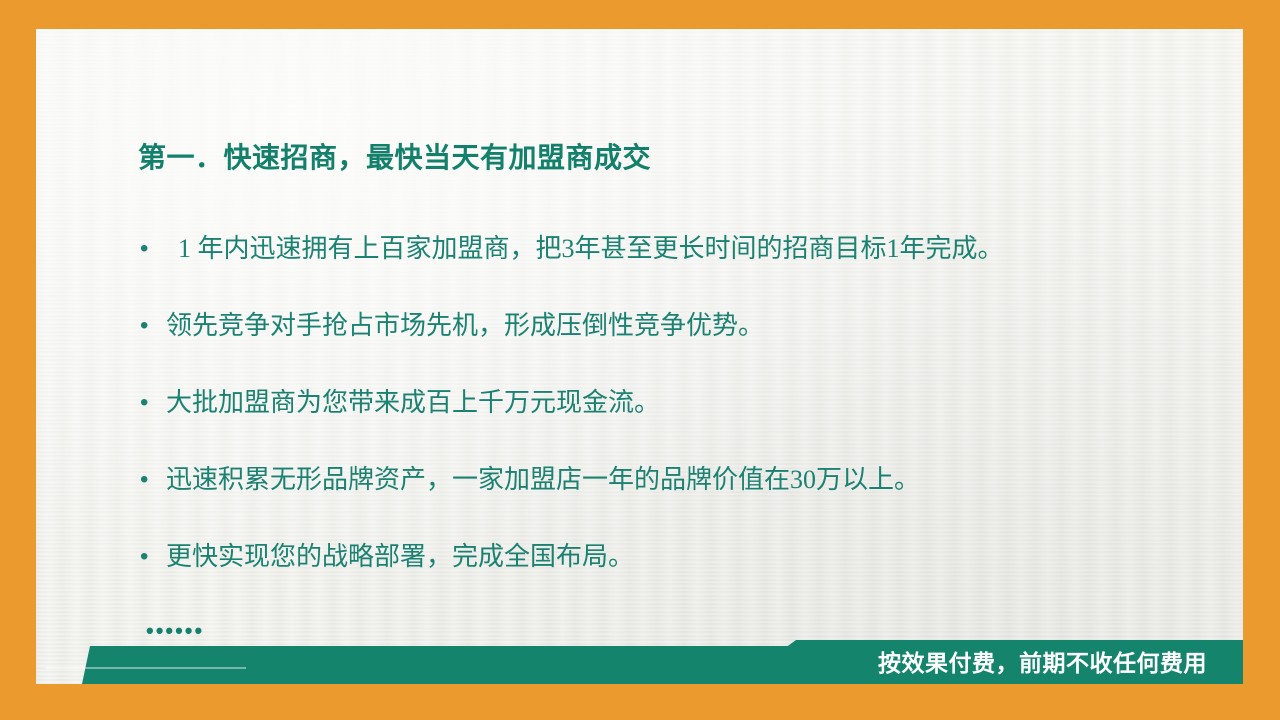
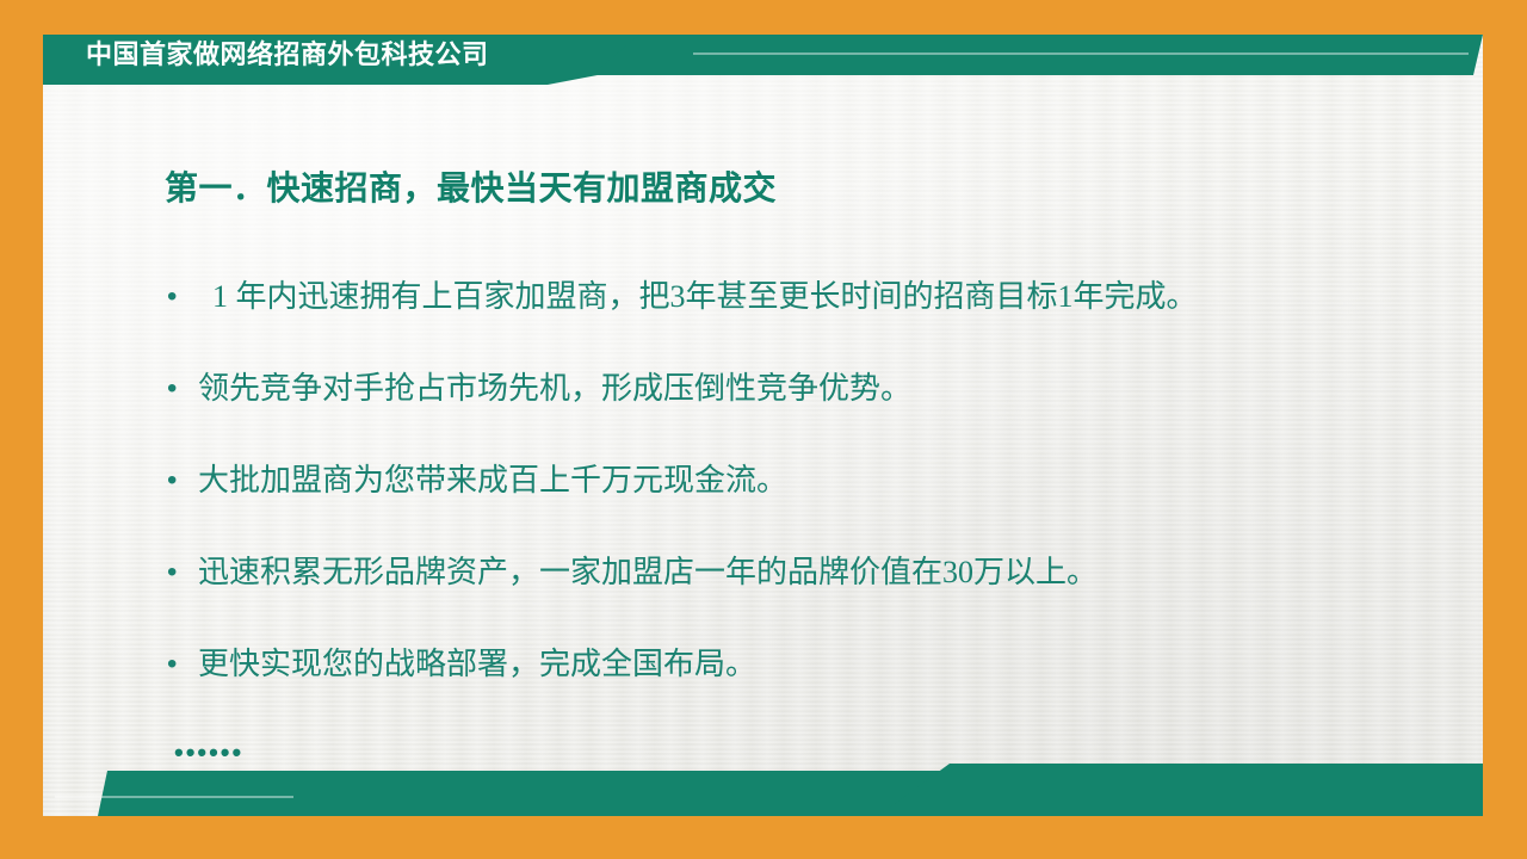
+ 中国首家做网络招商外包科技公司
  第一．快速招商，最快当天有加盟商成交
  •
  1 年内迅速拥有上百家加盟商，把3年甚至更长时间的招商目标1年完成。
  •
  领先竞争对手抢占市场先机，形成压倒性竞争优势。
  •
  大批加盟商为您带来成百上千万元现金流。
  •
  迅速积累无形品牌资产，一家加盟店一年的品牌价值在30万以上。
  •
  更快实现您的战略部署，完成全国布局。
  ••••••
- 按效果付费，前期不收任何费用
